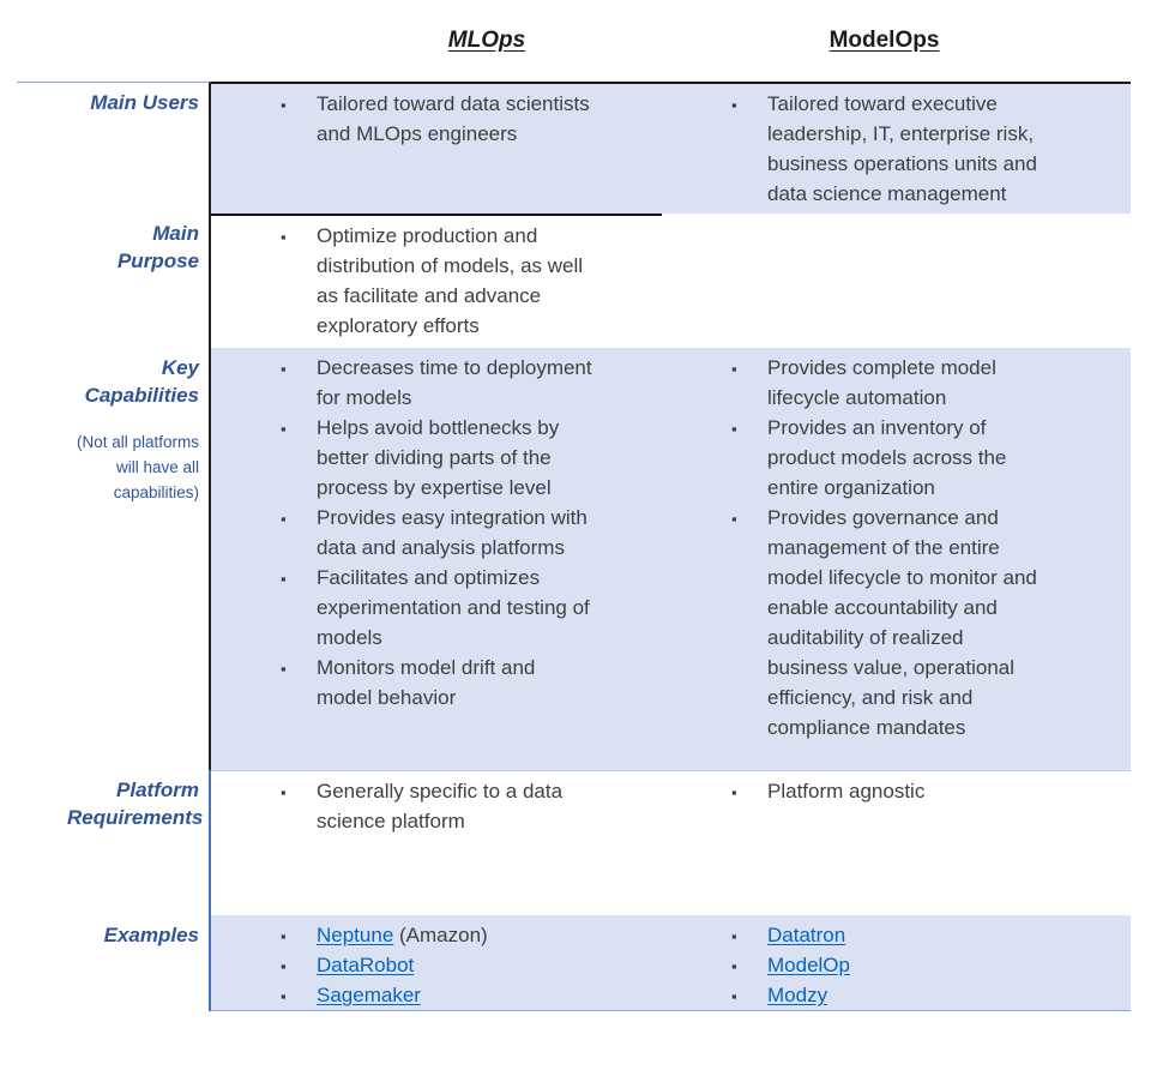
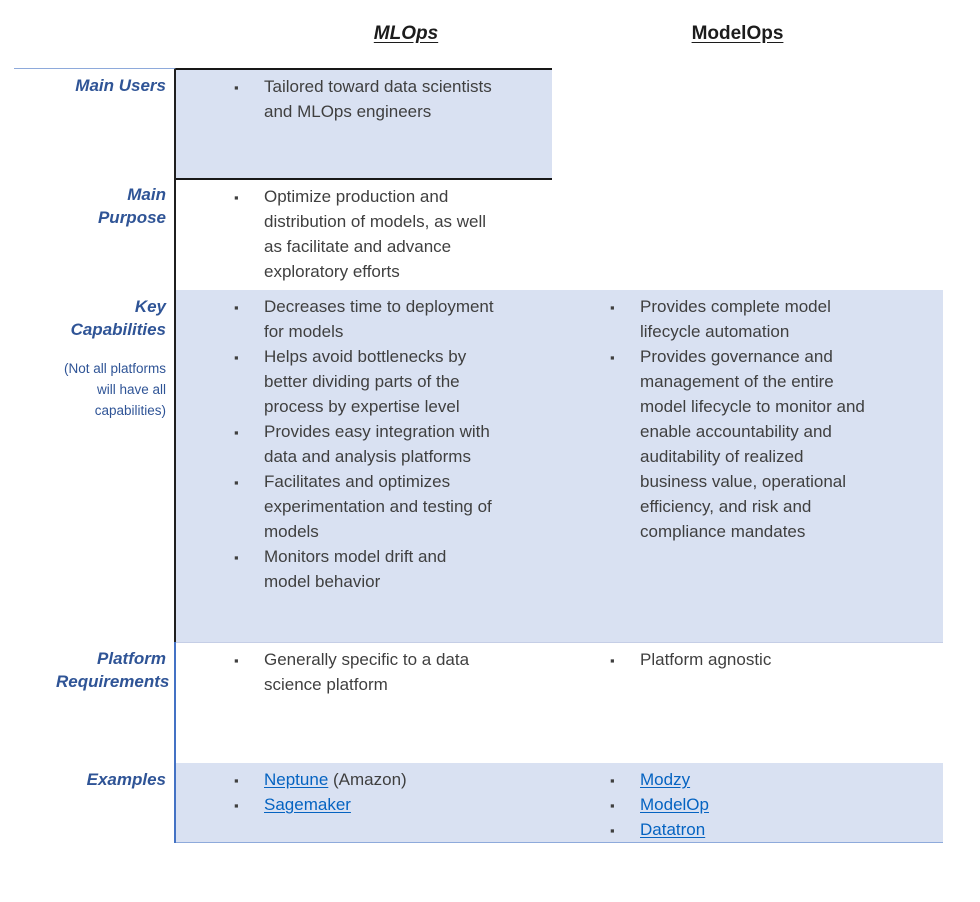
  MLOps
  ModelOps
  Main Users
  Tailored toward data scientists
  and MLOps engineers
- Tailored toward executive
- leadership, IT, enterprise risk,
- business operations units and
- data science management
  Main Purpose
  Optimize production and
  distribution of models, as well
  as facilitate and advance
  exploratory efforts
  Key
  Capabilities
  (Not all platforms
  will have all
  capabilities)
  Decreases time to deployment
  for models
  Helps avoid bottlenecks by
  better dividing parts of the
  process by expertise level
  Provides easy integration with
  data and analysis platforms
  Facilitates and optimizes
  experimentation and testing of
  models
  Monitors model drift and
  model behavior
  Provides complete model
  lifecycle automation
- Provides an inventory of
- product models across the
- entire organization
  Provides governance and
  management of the entire
  model lifecycle to monitor and
  enable accountability and
  auditability of realized
  business value, operational
  efficiency, and risk and
  compliance mandates
  Platform
  Requirements
  Generally specific to a data
  science platform
  Platform agnostic
  Examples
  Neptune (Amazon)
- DataRobot
  Sagemaker
- Datatron
+ Modzy
  ModelOp
- Modzy
+ Datatron
